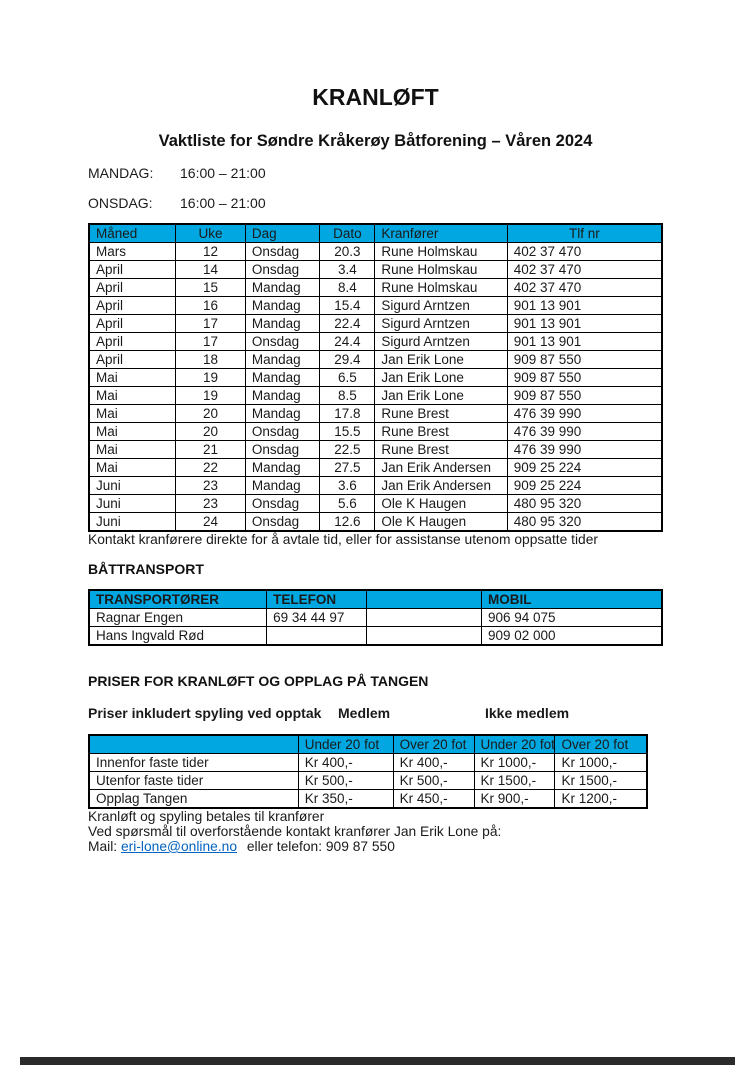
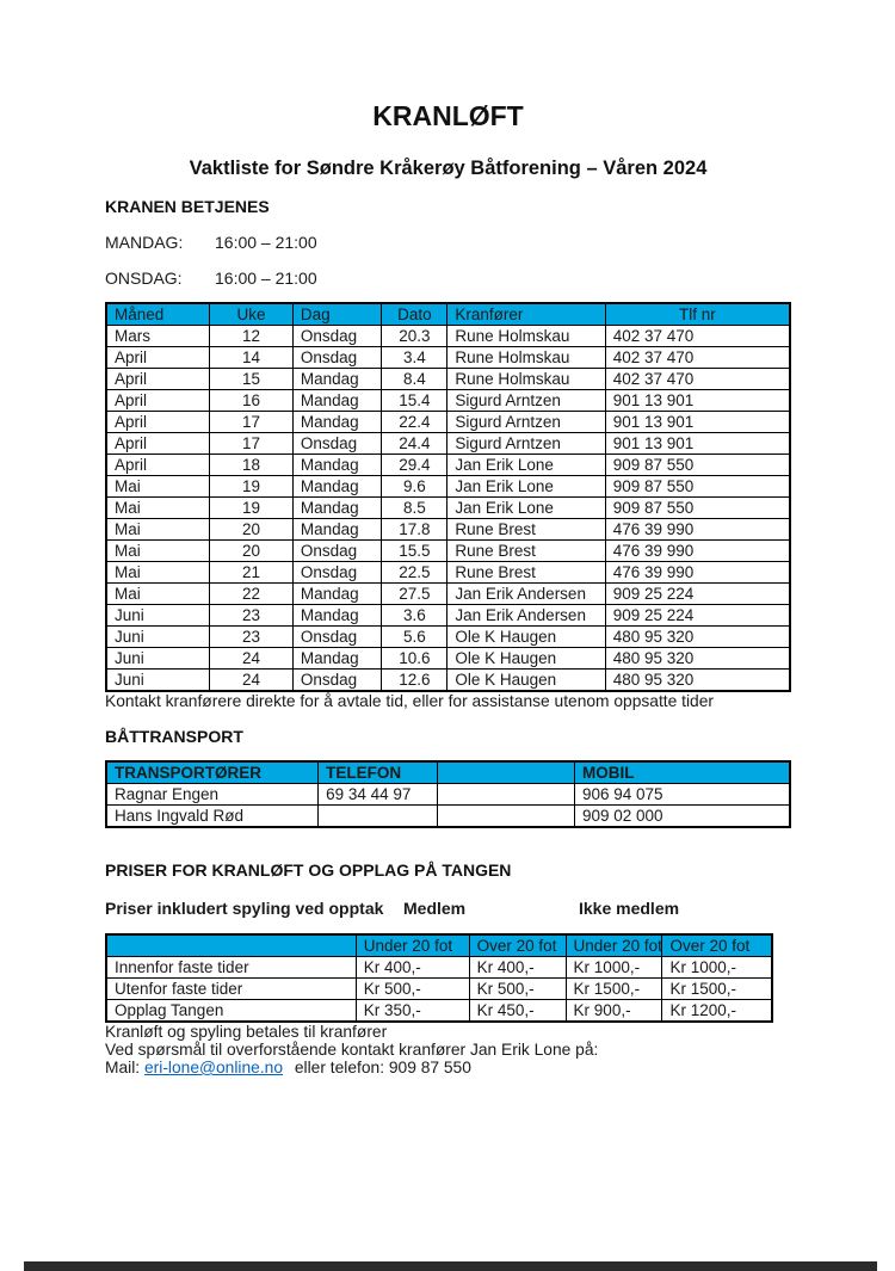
  KRANLØFT
  Vaktliste for Søndre Kråkerøy Båtforening – Våren 2024
+ KRANEN BETJENES
  MANDAG:
  16:00 – 21:00
  ONSDAG:
  16:00 – 21:00
  Måned	Uke	Dag	Dato	Kranfører	Tlf nr
  Mars	12	Onsdag	20.3	Rune Holmskau	402 37 470
  April	14	Onsdag	3.4	Rune Holmskau	402 37 470
  April	15	Mandag	8.4	Rune Holmskau	402 37 470
  April	16	Mandag	15.4	Sigurd Arntzen	901 13 901
  April	17	Mandag	22.4	Sigurd Arntzen	901 13 901
  April	17	Onsdag	24.4	Sigurd Arntzen	901 13 901
  April	18	Mandag	29.4	Jan Erik Lone	909 87 550
- Mai	19	Mandag	6.5	Jan Erik Lone	909 87 550
+ Mai	19	Mandag	9.6	Jan Erik Lone	909 87 550
  Mai	19	Mandag	8.5	Jan Erik Lone	909 87 550
  Mai	20	Mandag	17.8	Rune Brest	476 39 990
  Mai	20	Onsdag	15.5	Rune Brest	476 39 990
  Mai	21	Onsdag	22.5	Rune Brest	476 39 990
  Mai	22	Mandag	27.5	Jan Erik Andersen	909 25 224
  Juni	23	Mandag	3.6	Jan Erik Andersen	909 25 224
  Juni	23	Onsdag	5.6	Ole K Haugen	480 95 320
+ Juni	24	Mandag	10.6	Ole K Haugen	480 95 320
  Juni	24	Onsdag	12.6	Ole K Haugen	480 95 320
  Kontakt kranførere direkte for å avtale tid, eller for assistanse utenom oppsatte tider
  BÅTTRANSPORT
  TRANSPORTØRER	TELEFON		MOBIL
  Ragnar Engen	69 34 44 97		906 94 075
  Hans Ingvald Rød			909 02 000
  PRISER FOR KRANLØFT OG OPPLAG PÅ TANGEN
  Priser inkludert spyling ved opptak
  Medlem
  Ikke medlem
  	Under 20 fot	Over 20 fot	Under 20 fot	Over 20 fot
  Innenfor faste tider	Kr 400,-	Kr 400,-	Kr 1000,-	Kr 1000,-
  Utenfor faste tider	Kr 500,-	Kr 500,-	Kr 1500,-	Kr 1500,-
  Opplag Tangen	Kr 350,-	Kr 450,-	Kr 900,-	Kr 1200,-
  Kranløft og spyling betales til kranfører
  Ved spørsmål til overforstående kontakt kranfører Jan Erik Lone på:
  Mail: eri-lone@online.no eller telefon: 909 87 550
